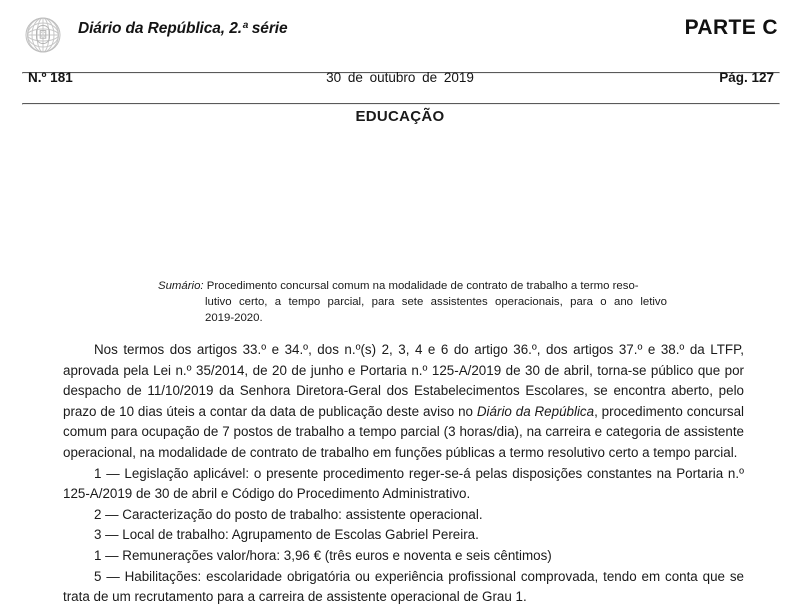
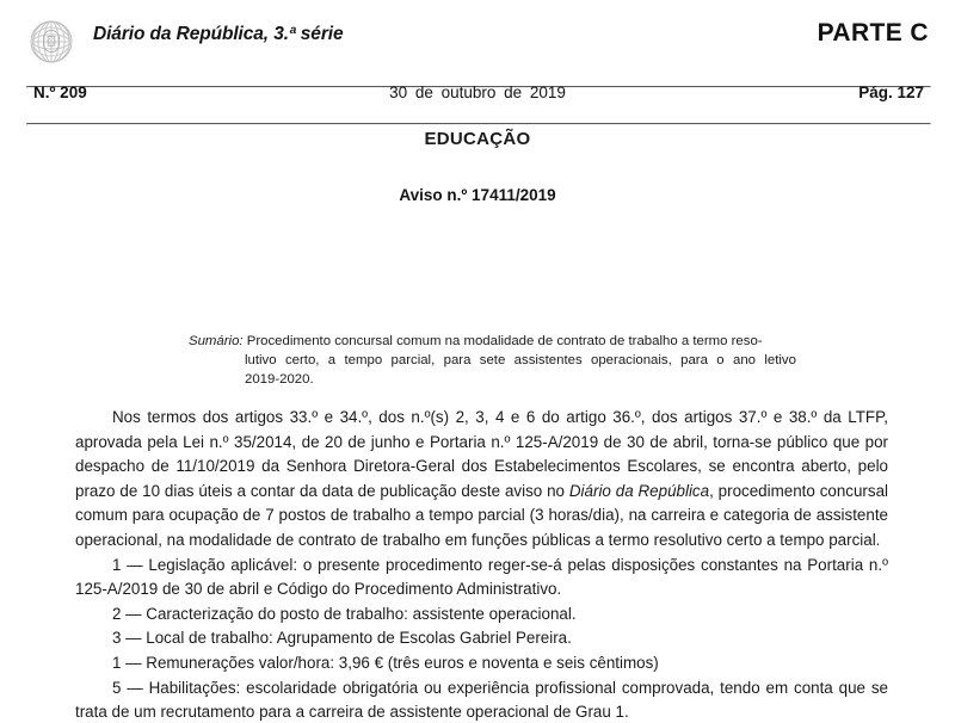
- Diário da República, 2.ª série
+ Diário da República, 3.ª série
  PARTE C
- N.º 181
+ N.º 209
  30 de outubro de 2019
  Pág. 127
  EDUCAÇÃO
+ Aviso n.º 17411/2019
  Sumário: Procedimento concursal comum na modalidade de contrato de trabalho a termo reso-
  lutivo certo, a tempo parcial, para sete assistentes operacionais, para o ano letivo
  2019-2020.
  Nos termos dos artigos 33.º e 34.º, dos n.º(s) 2, 3, 4 e 6 do artigo 36.º, dos artigos 37.º e 38.º da LTFP, aprovada pela Lei n.º 35/2014, de 20 de junho e Portaria n.º 125-A/2019 de 30 de abril, torna-se público que por despacho de 11/10/2019 da Senhora Diretora-Geral dos Estabelecimentos Escolares, se encontra aberto, pelo prazo de 10 dias úteis a contar da data de publicação deste aviso no Diário da República, procedimento concursal comum para ocupação de 7 postos de trabalho a tempo parcial (3 horas/dia), na carreira e categoria de assistente operacional, na modalidade de contrato de trabalho em funções públicas a termo resolutivo certo a tempo parcial.
  1 — Legislação aplicável: o presente procedimento reger-se-á pelas disposições constantes na Portaria n.º 125-A/2019 de 30 de abril e Código do Procedimento Administrativo.
  2 — Caracterização do posto de trabalho: assistente operacional.
  3 — Local de trabalho: Agrupamento de Escolas Gabriel Pereira.
  1 — Remunerações valor/hora: 3,96 € (três euros e noventa e seis cêntimos)
  5 — Habilitações: escolaridade obrigatória ou experiência profissional comprovada, tendo em conta que se trata de um recrutamento para a carreira de assistente operacional de Grau 1.
